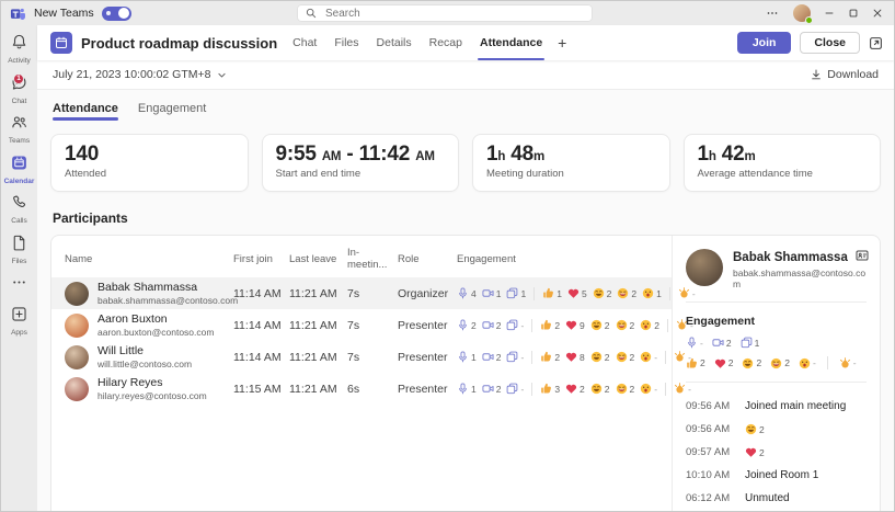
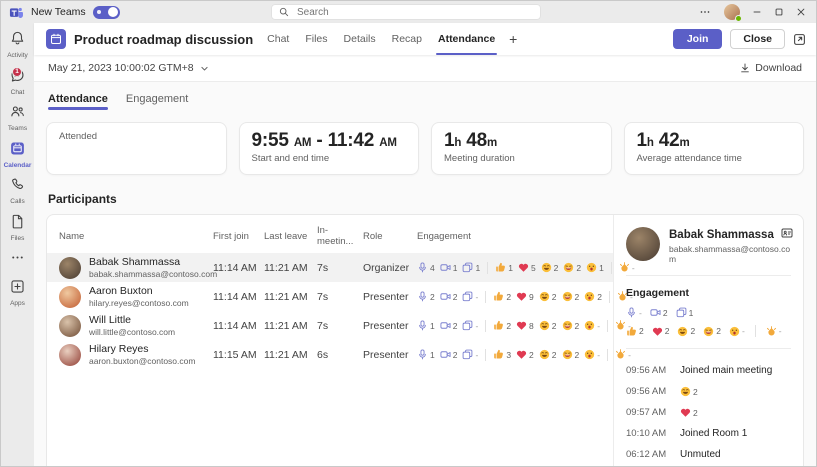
  New Teams
  Search
  Product roadmap discussion
  Chat
  Files
  Details
  Recap
  Attendance
  +
  Join
  Close
- July 21, 2023 10:00:02 GTM+8
+ May 21, 2023 10:00:02 GTM+8
  Download
  Attendance
  Engagement
- 140
  Attended
  9:55 AM - 11:42 AM
  Start and end time
  1h 48m
  Meeting duration
  1h 42m
  Average attendance time
  Participants
  Name
  First join
  Last leave
  In-meetin...
  Role
  Engagement
  Babak Shammassa
  babak.shammassa@contoso.com
  11:14 AM
  11:21 AM
  7s
  Organizer
  4
  1
  1
  1
  5
  2
  2
  1
  -
  Aaron Buxton
- aaron.buxton@contoso.com
+ hilary.reyes@contoso.com
  11:14 AM
  11:21 AM
  7s
  Presenter
  2
  2
  -
  2
  9
  2
  2
  2
  -
  Will Little
  will.little@contoso.com
  11:14 AM
  11:21 AM
  7s
  Presenter
  1
  2
  -
  2
  8
  2
  2
  -
  -
  Hilary Reyes
- hilary.reyes@contoso.com
+ aaron.buxton@contoso.com
  11:15 AM
  11:21 AM
  6s
  Presenter
  1
  2
  -
  3
  2
  2
  2
  -
  -
  Babak Shammassa
  babak.shammassa@contoso.com
  Engagement
  -
  2
  1
  2
  2
  2
  2
  -
  -
  09:56 AM
  Joined main meeting
  09:56 AM
  2
  09:57 AM
  2
  10:10 AM
  Joined Room 1
  06:12 AM
  Unmuted
